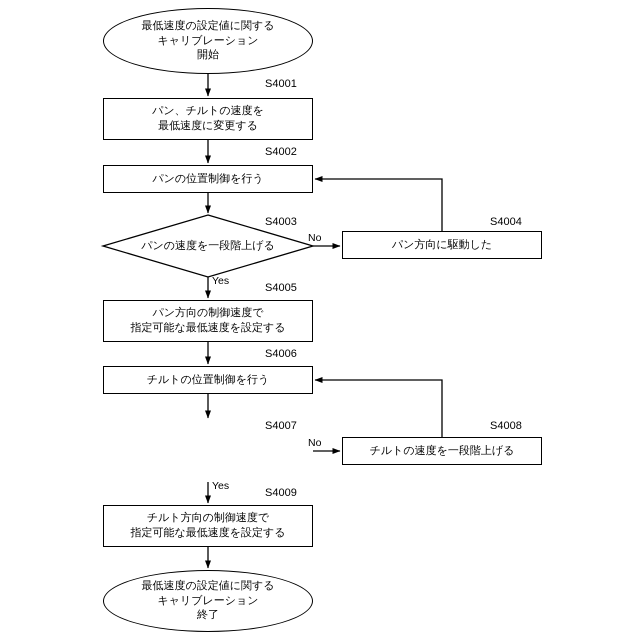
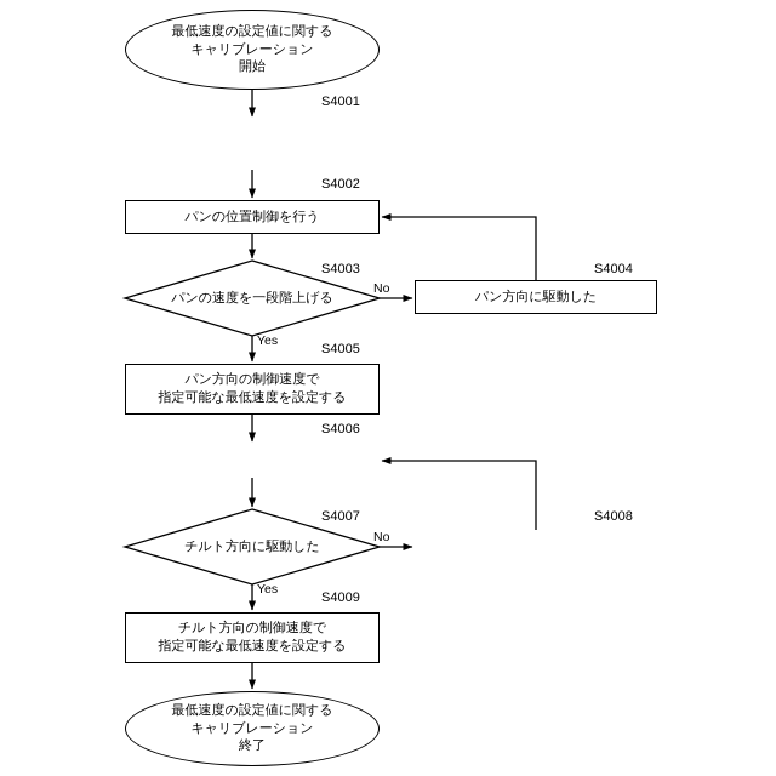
  最低速度の設定値に関する
  キャリブレーション
  開始
- パン、チルトの速度を
- 最低速度に変更する
  S4001
  パンの位置制御を行う
  S4002
  パンの速度を一段階上げる
  S4003
  パン方向に駆動した
  S4004
  パン方向の制御速度で
  指定可能な最低速度を設定する
  S4005
- チルトの位置制御を行う
  S4006
+ チルト方向に駆動した
  S4007
- チルトの速度を一段階上げる
  S4008
  チルト方向の制御速度で
  指定可能な最低速度を設定する
  S4009
  最低速度の設定値に関する
  キャリブレーション
  終了
  No
  Yes
  No
  Yes
